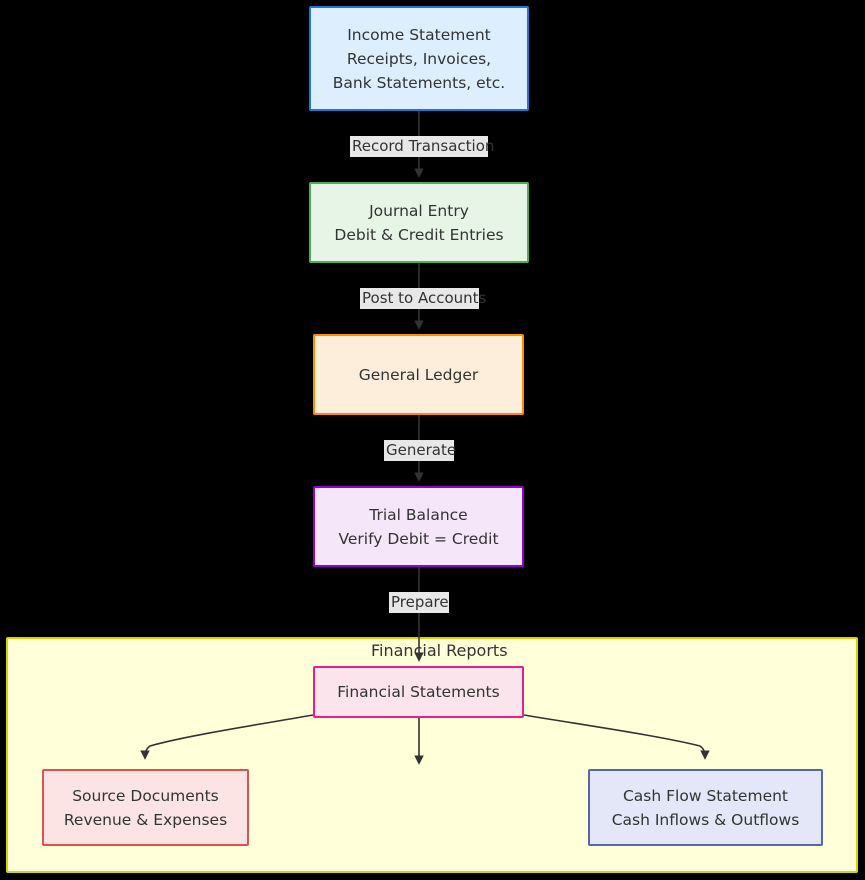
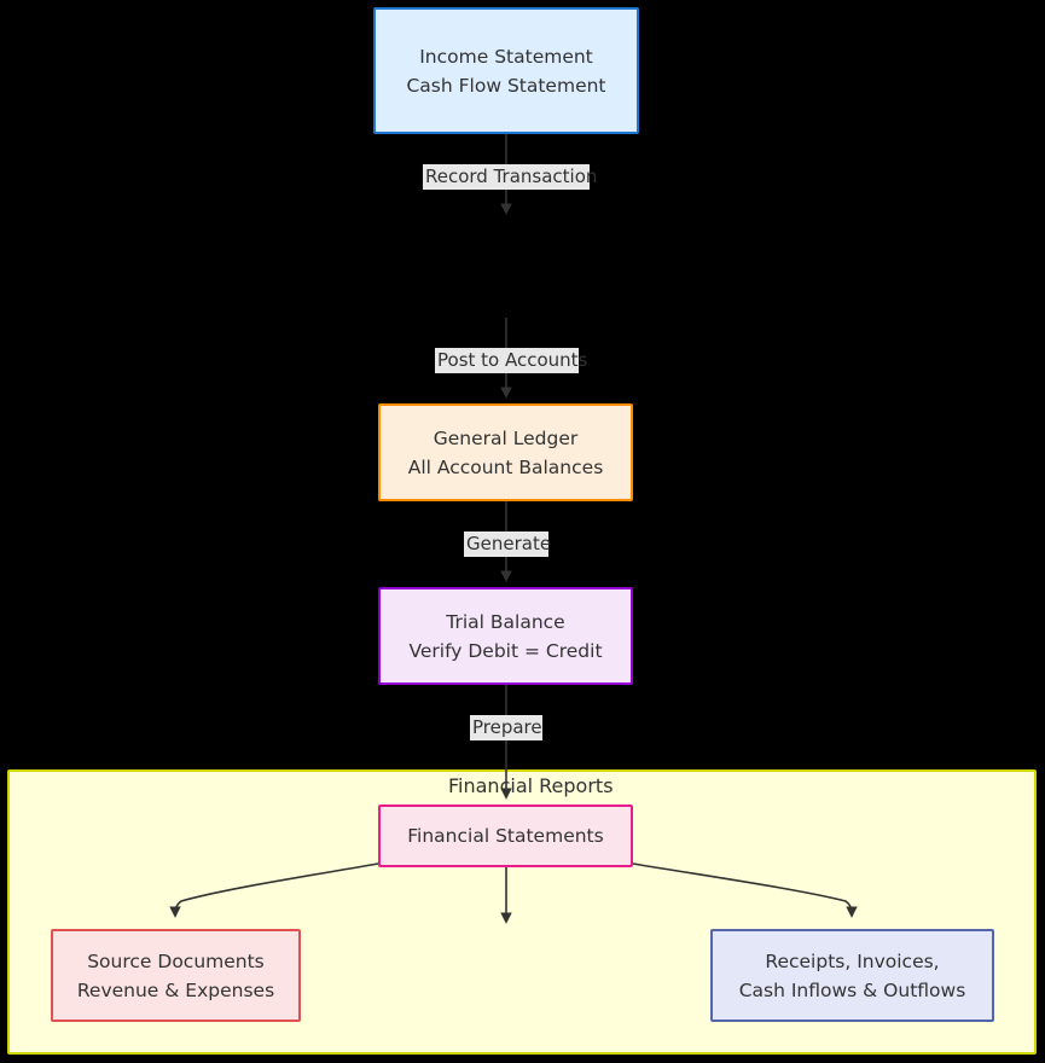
  Financial Repor
  Income Statement
- Receipts, Invoices,
+ Cash Flow Statement
- Bank Statements, etc.
- Journal Entry
- Debit & Credit Entries
  General Ledger
+ All Account Balances
  Trial Balance
  Verify Debit = Credit
  Financial Statements
  Source Documents
  Revenue & Expenses
- Cash Flow Statement
+ Receipts, Invoices,
  Cash Inflows & Outflows
  Record Transaction
  Post to Accounts
  Generate
  Prepare
